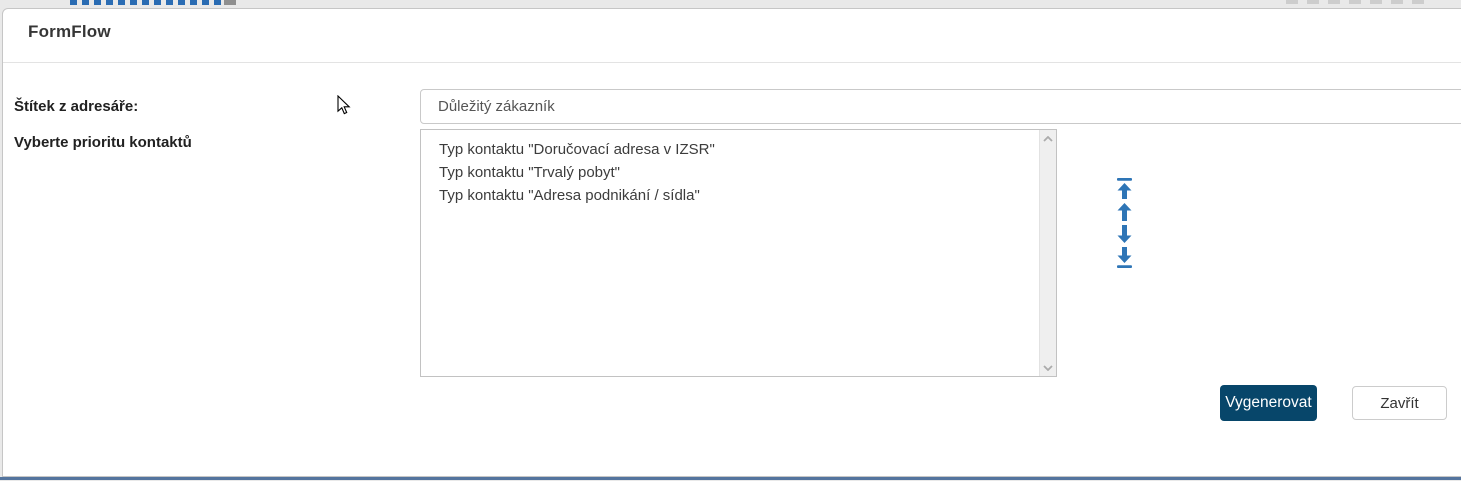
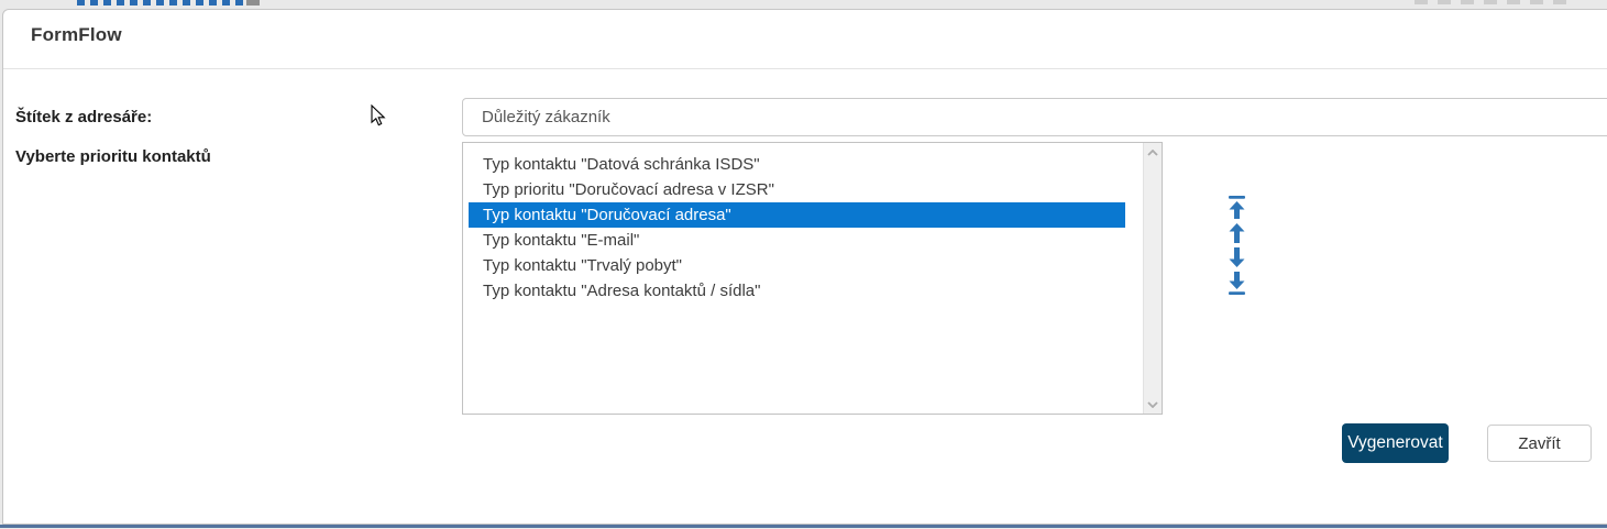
  FormFlow
  Štítek z adresáře:
  Důležitý zákazník
  Vyberte prioritu kontaktů
+ Typ kontaktu "Datová schránka ISDS"
- Typ kontaktu "Doručovací adresa v IZSR"
+ Typ prioritu "Doručovací adresa v IZSR"
+ Typ kontaktu "Doručovací adresa"
+ Typ kontaktu "E-mail"
  Typ kontaktu "Trvalý pobyt"
- Typ kontaktu "Adresa podnikání / sídla"
+ Typ kontaktu "Adresa kontaktů / sídla"
  Vygenerovat
  Zavřít
